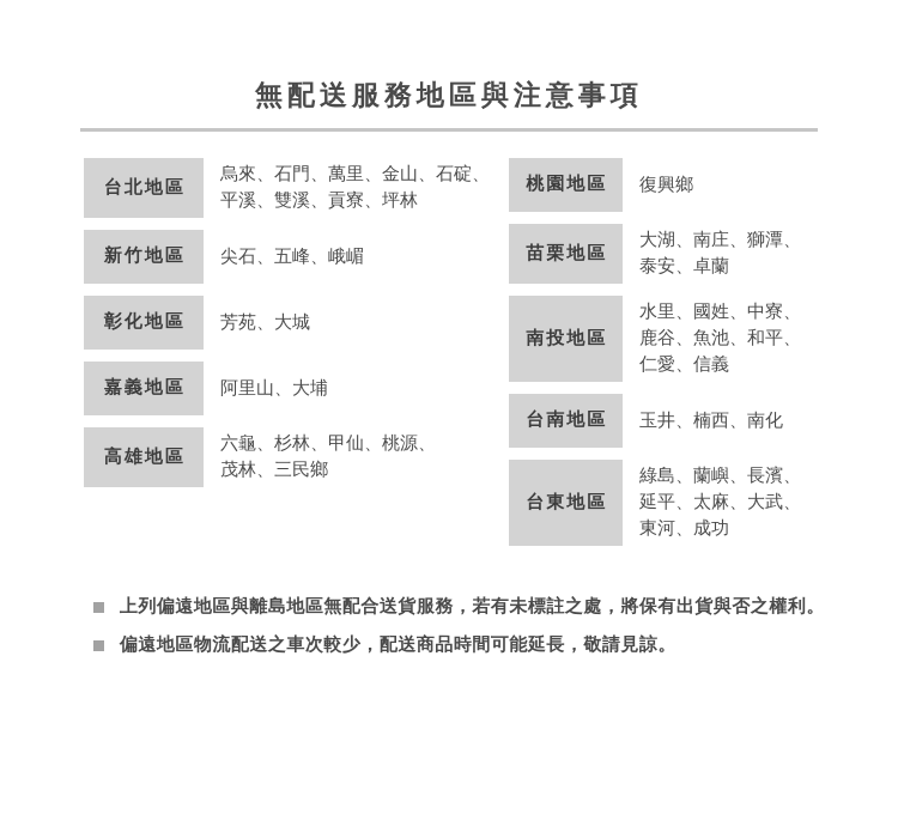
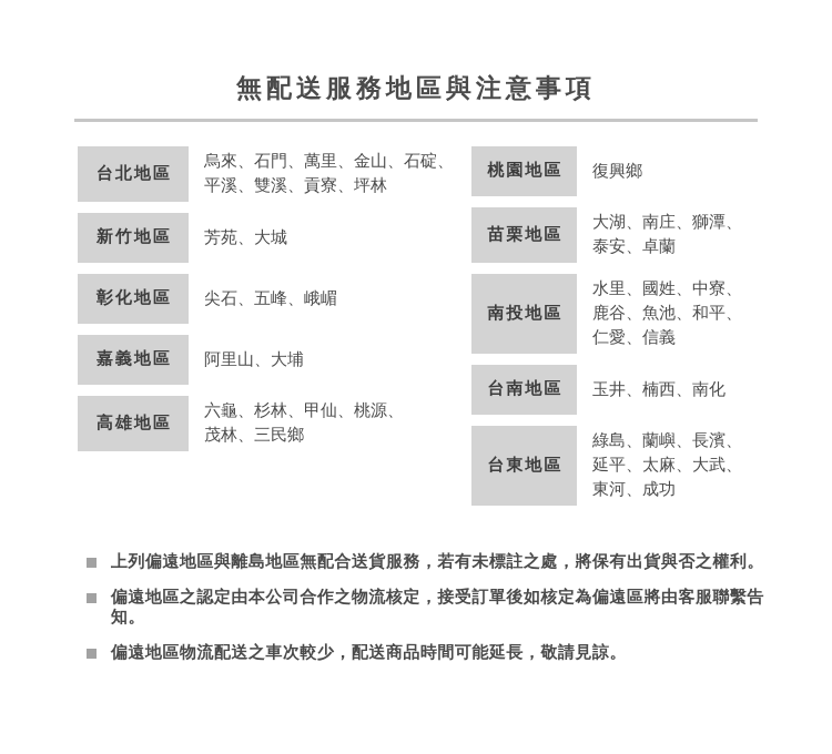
  無配送服務地區與注意事項
  台北地區
  烏來、石門、萬里、金山、石碇、
  平溪、雙溪、貢寮、坪林
  新竹地區
- 尖石、五峰、峨嵋
+ 芳苑、大城
  彰化地區
- 芳苑、大城
+ 尖石、五峰、峨嵋
  嘉義地區
  阿里山、大埔
  高雄地區
  六龜、杉林、甲仙、桃源、
  茂林、三民鄉
  桃園地區
  復興鄉
  苗栗地區
  大湖、南庄、獅潭、
  泰安、卓蘭
  南投地區
  水里、國姓、中寮、
  鹿谷、魚池、和平、
  仁愛、信義
  台南地區
  玉井、楠西、南化
  台東地區
  綠島、蘭嶼、長濱、
  延平、太麻、大武、
  東河、成功
  上列偏遠地區與離島地區無配合送貨服務，若有未標註之處，將保有出貨與否之權利。
+ 偏遠地區之認定由本公司合作之物流核定，接受訂單後如核定為偏遠區將由客服聯繫告知。
  偏遠地區物流配送之車次較少，配送商品時間可能延長，敬請見諒。
